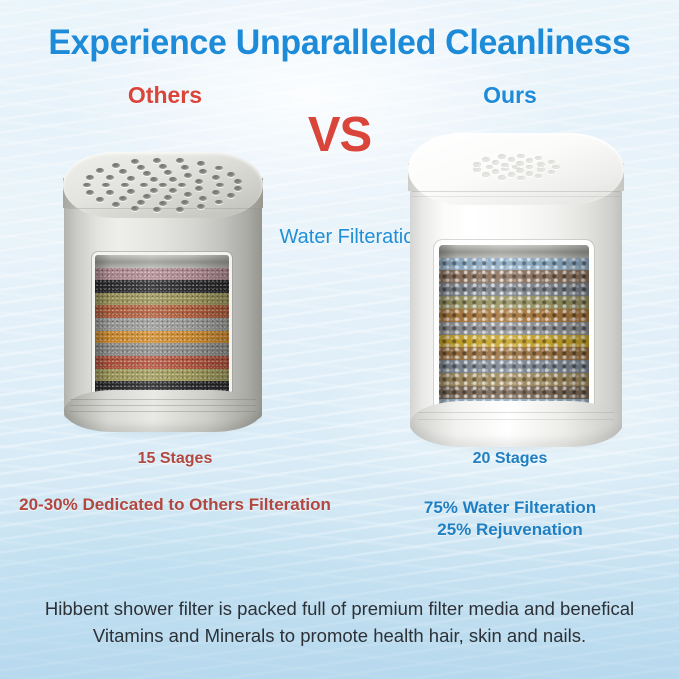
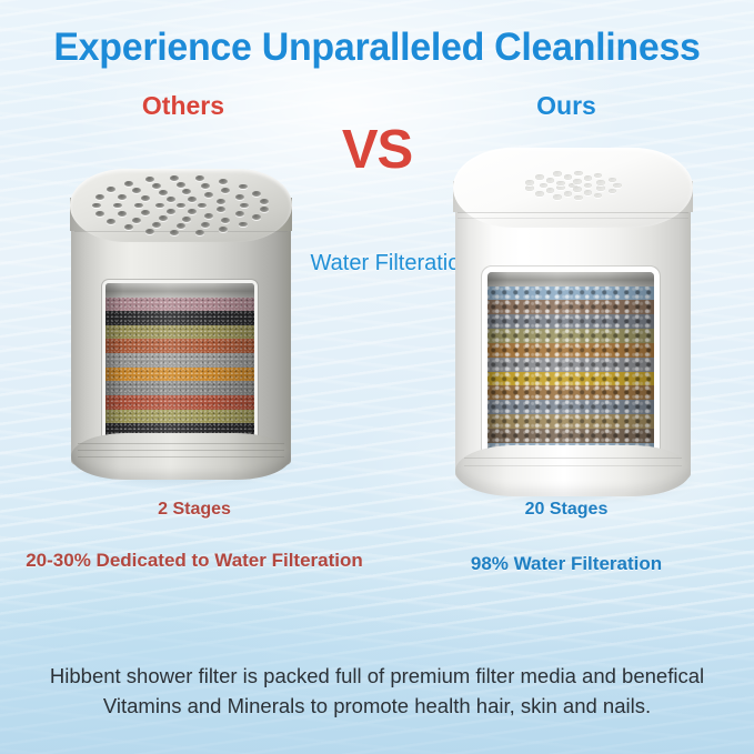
  Experience Unparalleled Cleanliness
  Others
  Ours
  VS
  Water Filteratio
- 15 Stages
+ 2 Stages
- 20-30% Dedicated to Others Filteration
+ 20-30% Dedicated to Water Filteration
  20 Stages
- 75% Water Filteration
+ 98% Water Filteration
- 25% Rejuvenation
  Hibbent shower filter is packed full of premium filter media and benefical Vitamins and Minerals to promote health hair, skin and nails.
